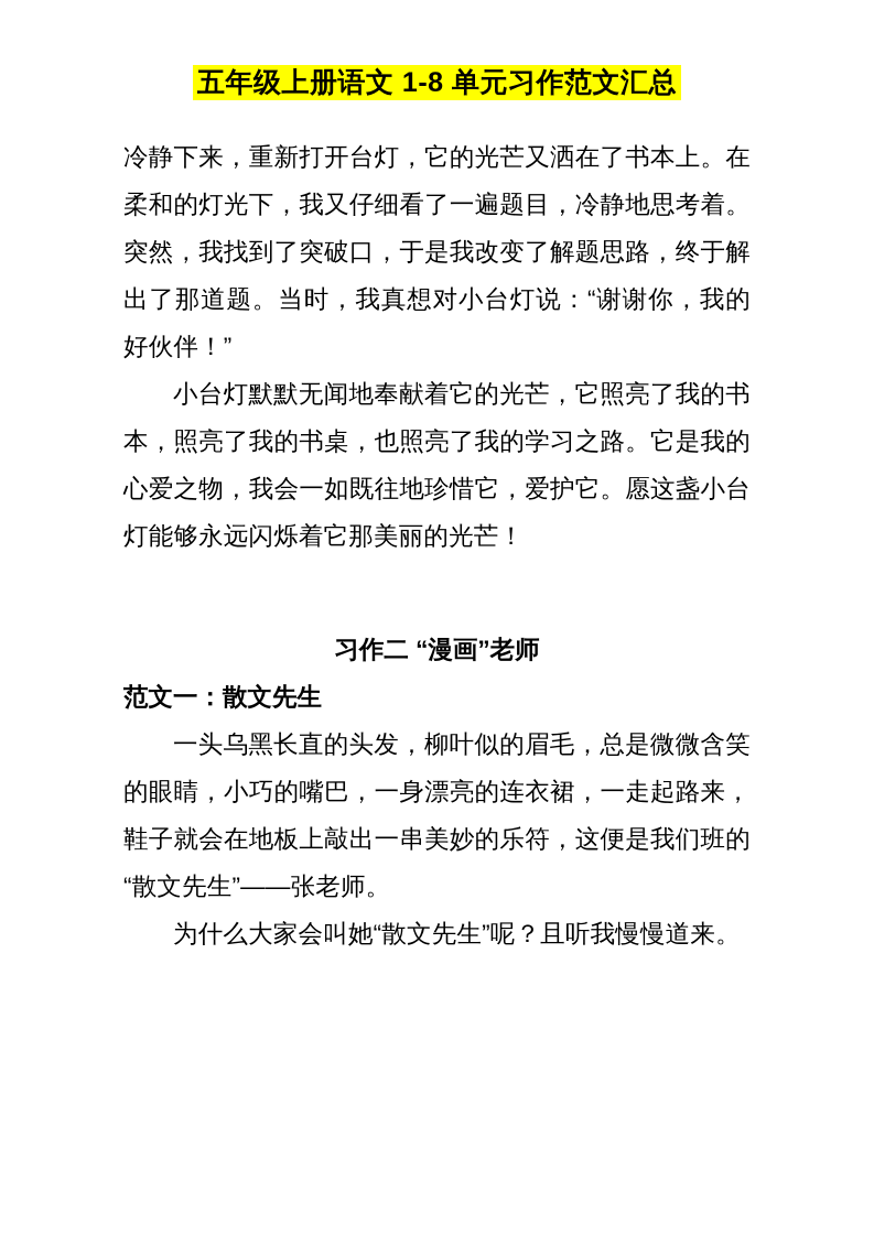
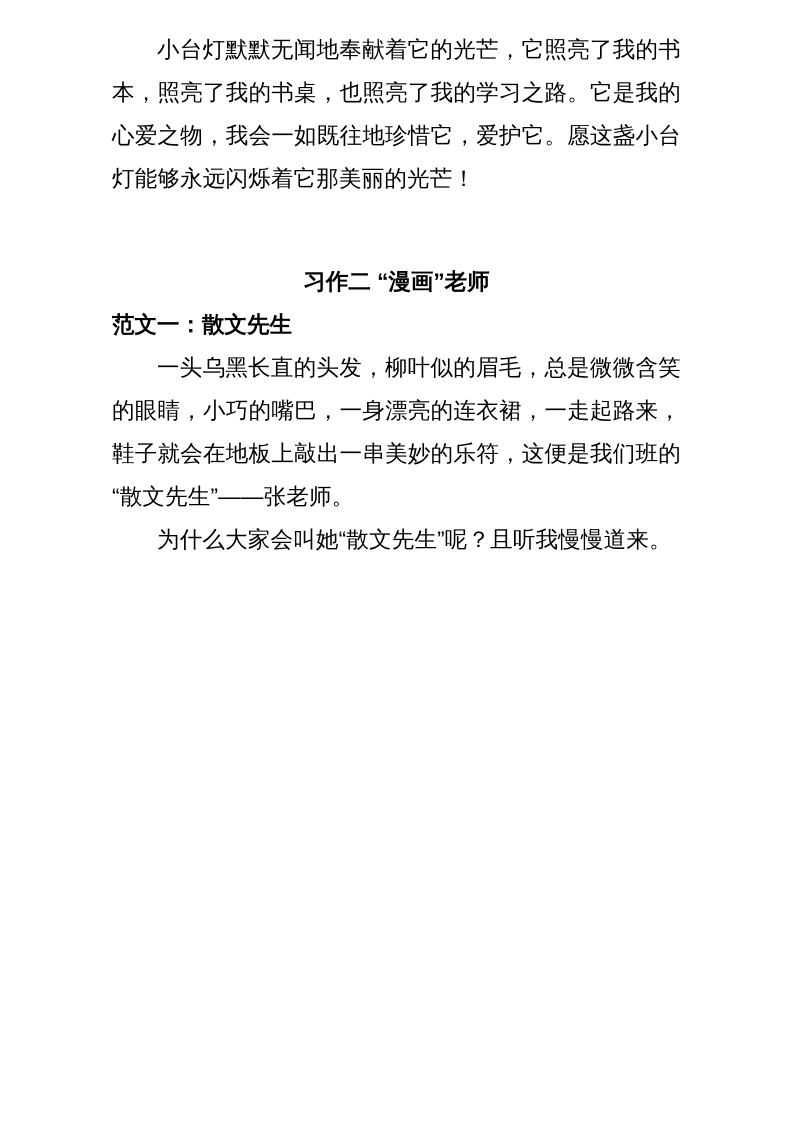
- 五年级上册语文 1-8 单元习作范文汇总
- 冷静下来，重新打开台灯，它的光芒又洒在了书本上。在柔和的灯光下，我又仔细看了一遍题目，冷静地思考着。突然，我找到了突破口，于是我改变了解题思路，终于解出了那道题。当时，我真想对小台灯说：“谢谢你，我的好伙伴！”
  小台灯默默无闻地奉献着它的光芒，它照亮了我的书本，照亮了我的书桌，也照亮了我的学习之路。它是我的心爱之物，我会一如既往地珍惜它，爱护它。愿这盏小台灯能够永远闪烁着它那美丽的光芒！
  习作二 “漫画”老师
  范文一：散文先生
  一头乌黑长直的头发，柳叶似的眉毛，总是微微含笑的眼睛，小巧的嘴巴，一身漂亮的连衣裙，一走起路来，鞋子就会在地板上敲出一串美妙的乐符，这便是我们班的“散文先生”——张老师。
  为什么大家会叫她“散文先生”呢？且听我慢慢道来。
